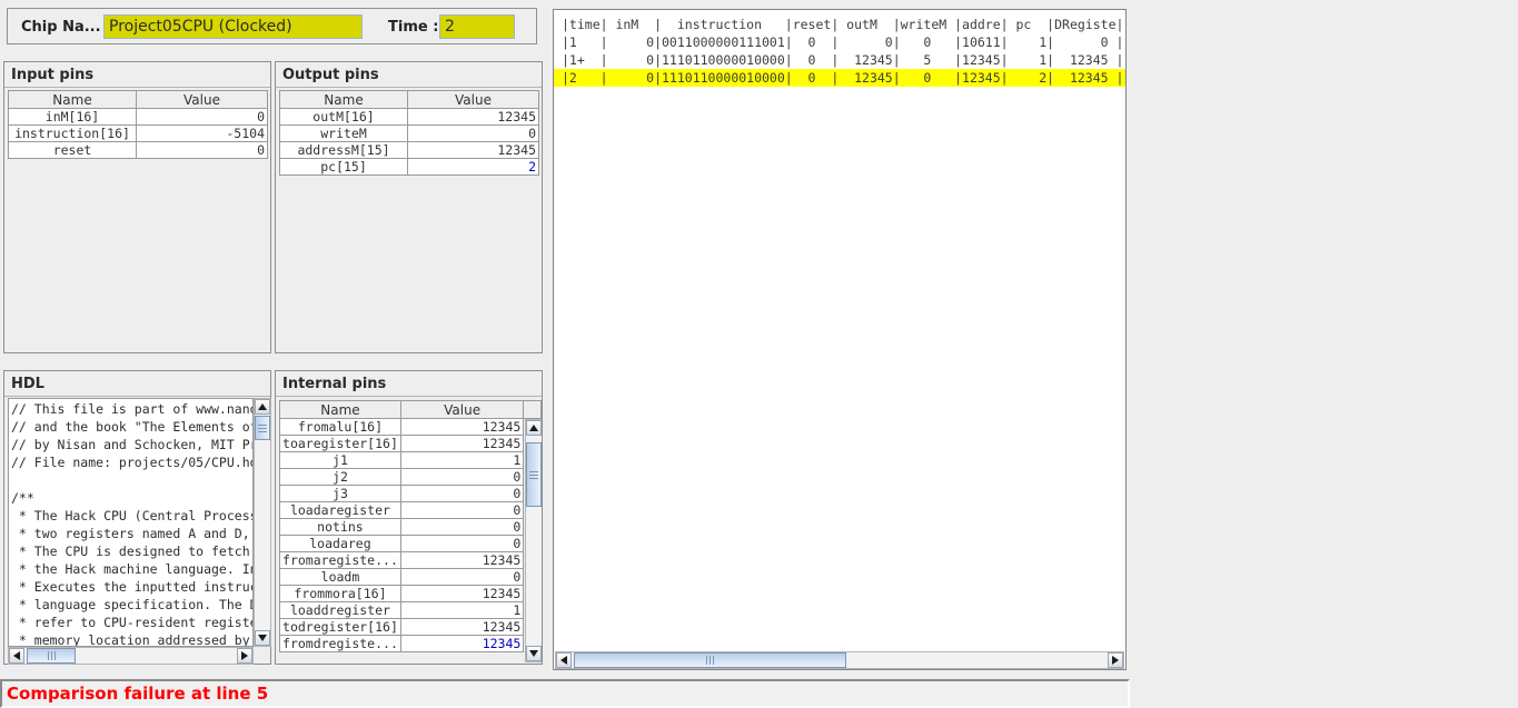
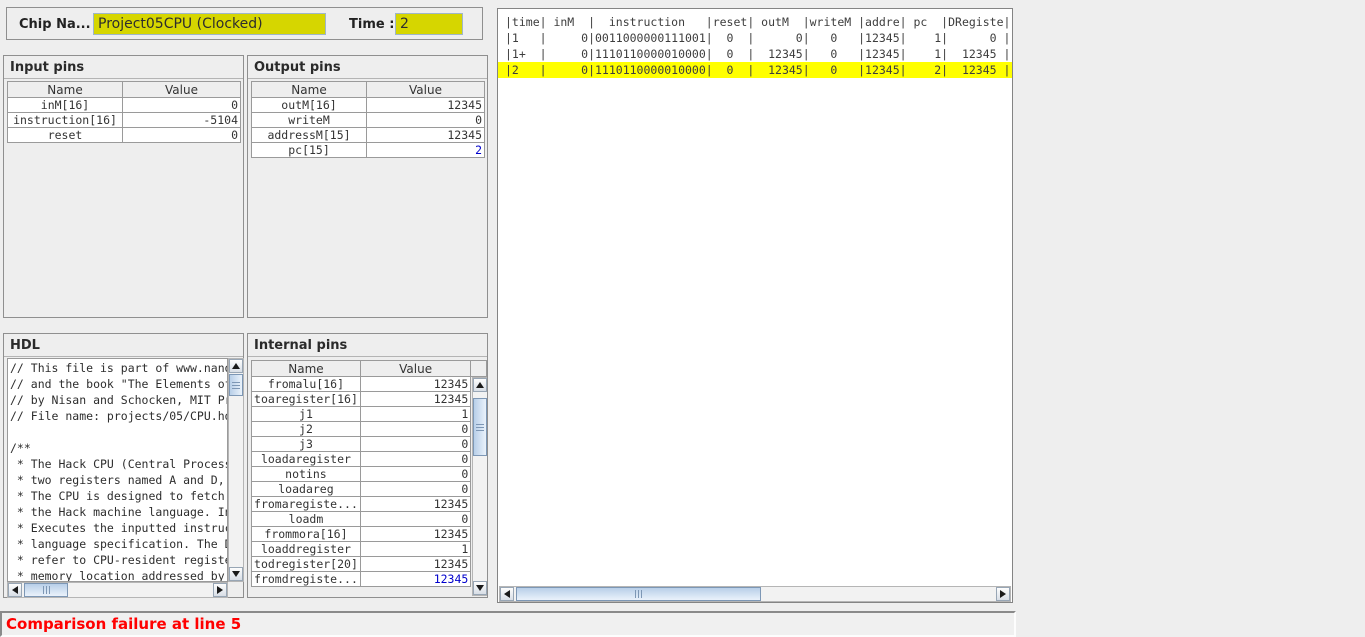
  Chip Na...
  Project05CPU (Clocked)
  Time :
  2
  Input pins
  Name	Value
  inM[16]	0
  instruction[16]	-5104
  reset	0
  Output pins
  Name	Value
  outM[16]	12345
  writeM	0
  addressM[15]	12345
  pc[15]	2
  HDL
  // This file is part of www.nan
  // and the book "The Elements o
  // by Nisan and Schocken, MIT P
  // File name: projects/05/CPU.h
  /**
  * The Hack CPU (Central Proces
  * two registers named A and D,
  * The CPU is designed to fetch
  * the Hack machine language. I
  * Executes the inputted instru
  * language specification. The
  * refer to CPU-resident regist
  * memory location addressed by
  Internal pins
  Name	Value
  fromalu[16]	12345
  toaregister[16]	12345
  j1	1
  j2	0
  j3	0
  loadaregister	0
  notins	0
  loadareg	0
  fromaregiste...	12345
  loadm	0
  frommora[16]	12345
  loaddregister	1
- todregister[16]	12345
+ todregister[20]	12345
  fromdregiste...	12345
  |time| inM | instruction |reset| outM |writeM |addre| pc |DRegiste|
- |1 | 0|0011000000111001| 0 | 0| 0 |10611| 1| 0 |
+ |1 | 0|0011000000111001| 0 | 0| 0 |12345| 1| 0 |
- |1+ | 0|1110110000010000| 0 | 12345| 5 |12345| 1| 12345 |
+ |1+ | 0|1110110000010000| 0 | 12345| 0 |12345| 1| 12345 |
  |2 | 0|1110110000010000| 0 | 12345| 0 |12345| 2| 12345 |
  Comparison failure at line 5
